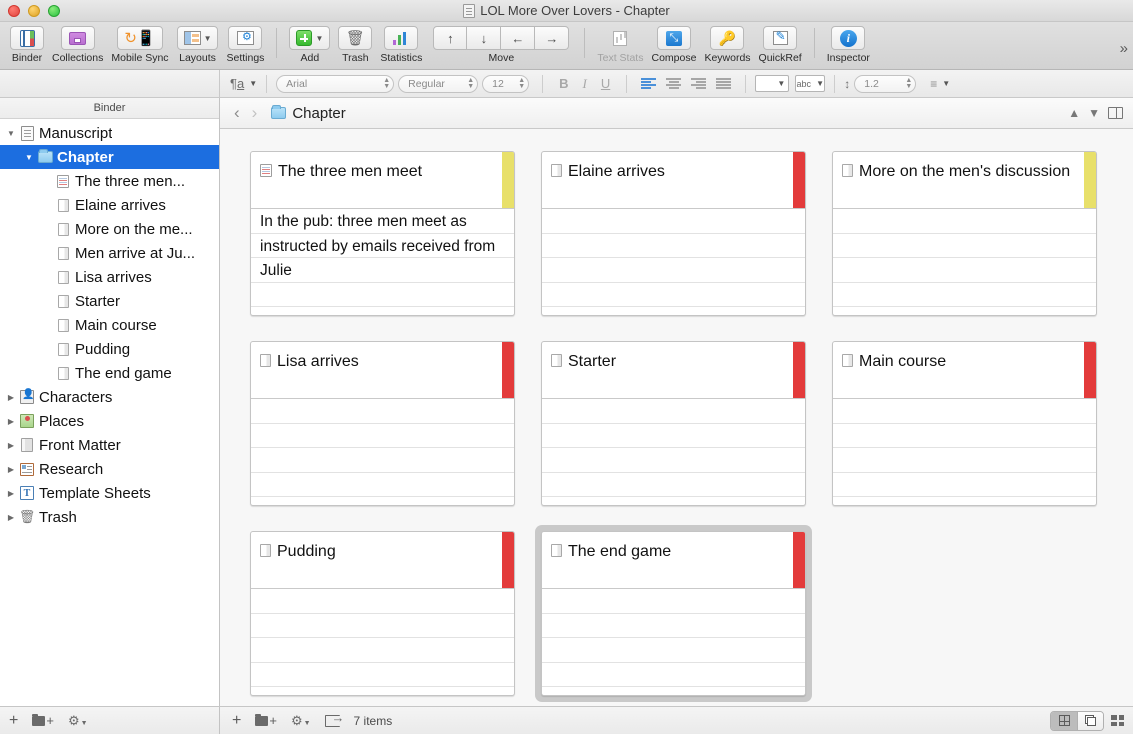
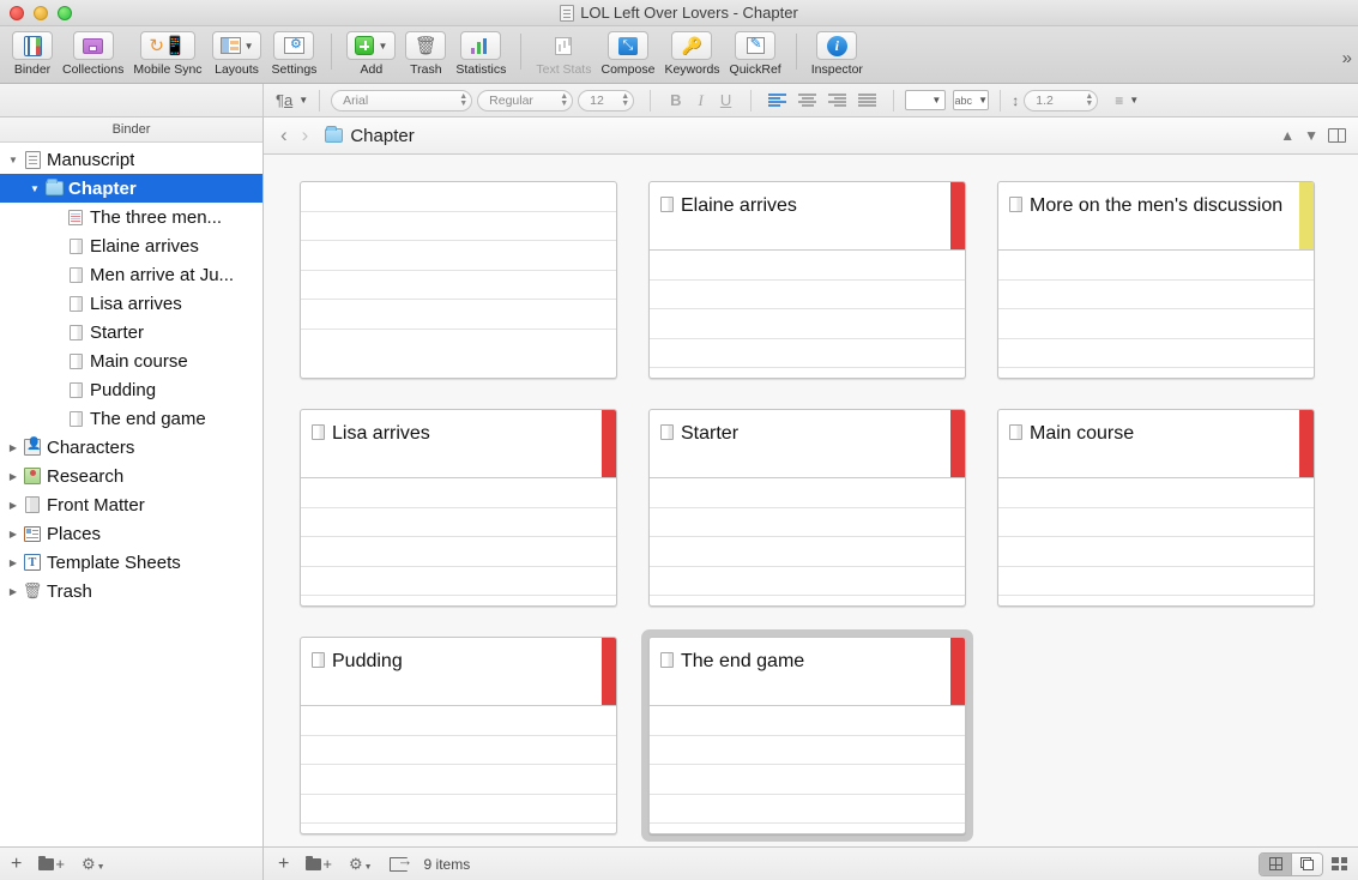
- LOL More Over Lovers - Chapter
+ LOL Left Over Lovers - Chapter
  Binder
  Collections
  ↻📱
  Mobile Sync
  ▼
  Layouts
  Settings
  ▼
  Add
  🗑
  Trash
  Statistics
- ↑
- ↓
- ←
- →
- Move
  Text Stats
  ⤡
  Compose
  🔑
  Keywords
  QuickRef
  i
  Inspector
  »
  ¶a
  ▼
  Arial
  Regular
  12
  B
  I
  U
  ▼
  abc
  ▼
  ↕
  1.2
  ≡
  ▼
  Binder
  ▼
  Manuscript
  ▼
  Chapter
  The three men...
  Elaine arrives
- More on the me...
  Men arrive at Ju...
  Lisa arrives
  Starter
  Main course
  Pudding
  The end game
  ▶
  Characters
  ▶
- Places
+ Research
  ▶
  Front Matter
  ▶
- Research
+ Places
  ▶
  T
  Template Sheets
  ▶
  🗑
  Trash
  ‹
  ›
  Chapter
  ▲
  ▼
- The three men meet
- In the pub: three men meet as instructed by emails received from Julie
  Elaine arrives
  More on the men's discussion
  Lisa arrives
  Starter
  Main course
  Pudding
  The end game
  +
  +
  +
  +
- 7 items
+ 9 items
